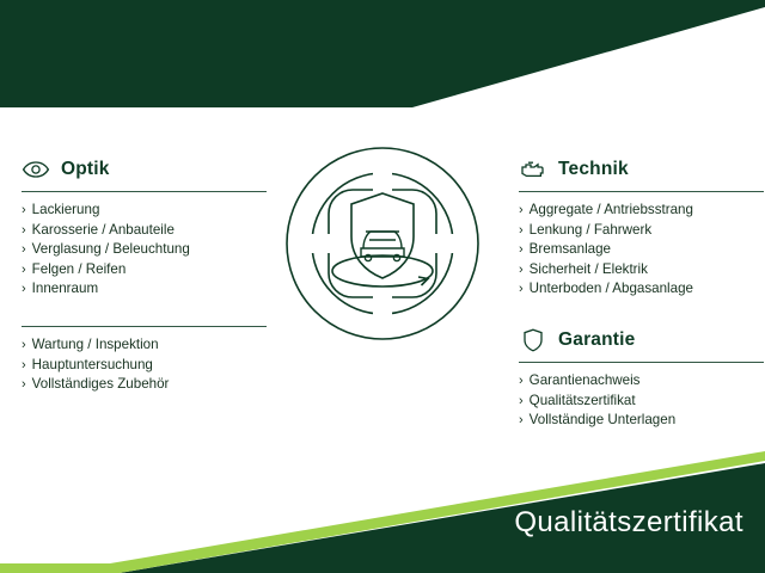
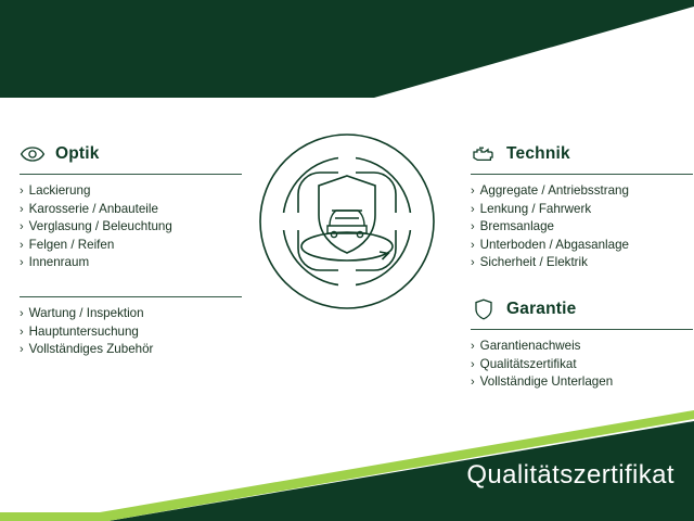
  Optik
  ›
  Lackierung
  ›
  Karosserie / Anbauteile
  ›
  Verglasung / Beleuchtung
  ›
  Felgen / Reifen
  ›
  Innenraum
  ›
  Wartung / Inspektion
  ›
  Hauptuntersuchung
  ›
  Vollständiges Zubehör
  Technik
  ›
  Aggregate / Antriebsstrang
  ›
  Lenkung / Fahrwerk
  ›
  Bremsanlage
  ›
- Sicherheit / Elektrik
+ Unterboden / Abgasanlage
  ›
- Unterboden / Abgasanlage
+ Sicherheit / Elektrik
  Garantie
  ›
  Garantienachweis
  ›
  Qualitätszertifikat
  ›
  Vollständige Unterlagen
  Qualitätszertifikat
